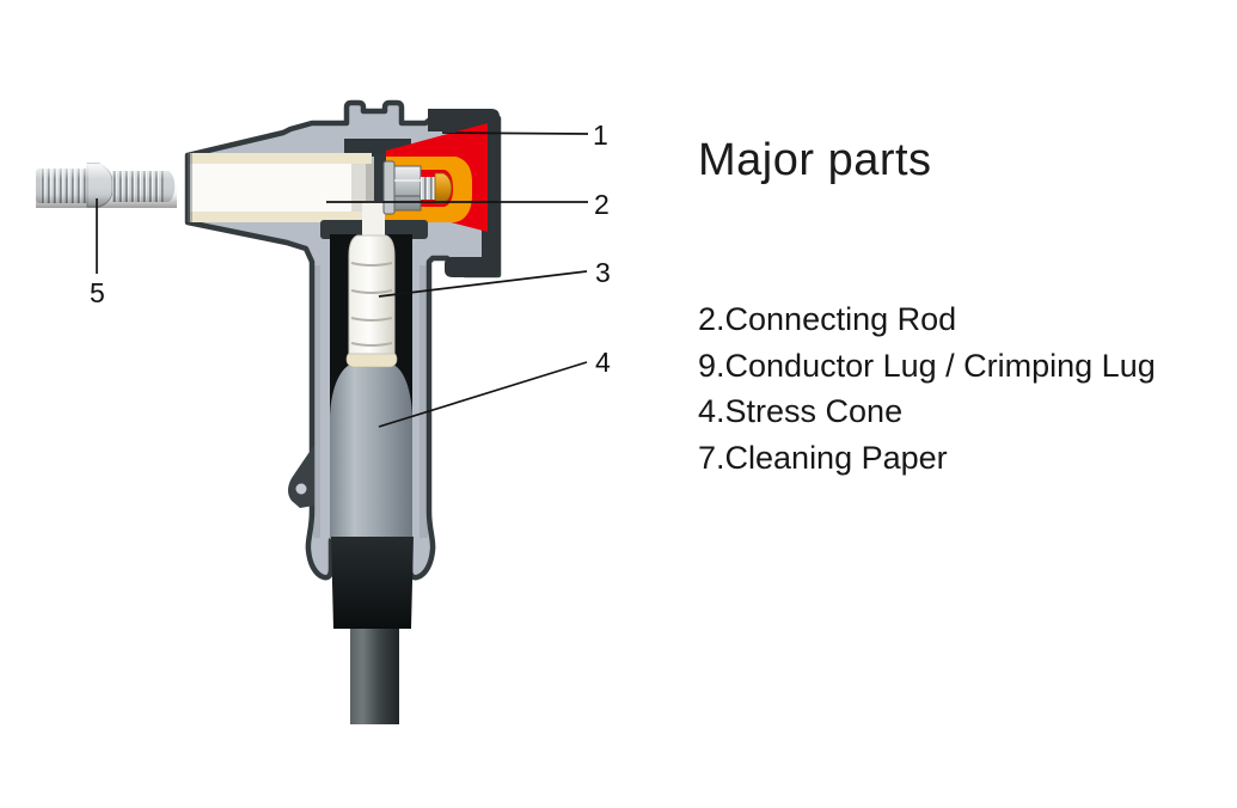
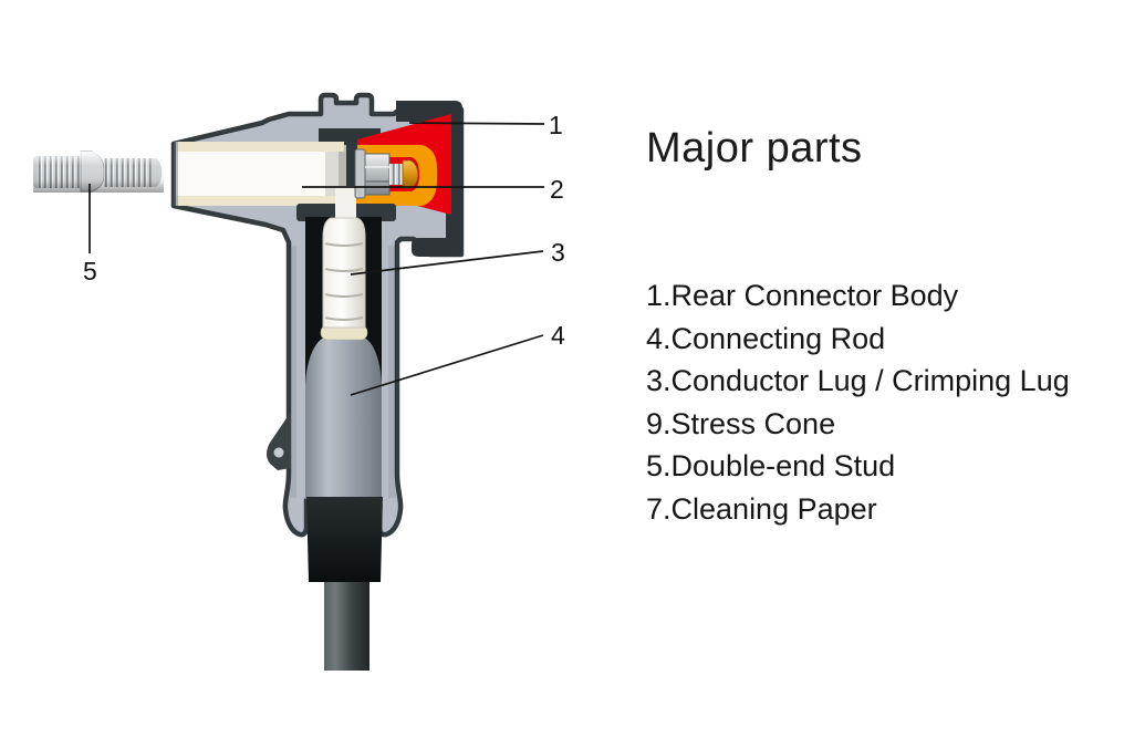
  1
  2
  3
  4
  5
  Major parts
+ 1.Rear Connector Body
- 2.Connecting Rod
+ 4.Connecting Rod
- 9.Conductor Lug / Crimping Lug
+ 3.Conductor Lug / Crimping Lug
- 4.Stress Cone
+ 9.Stress Cone
+ 5.Double-end Stud
  7.Cleaning Paper
